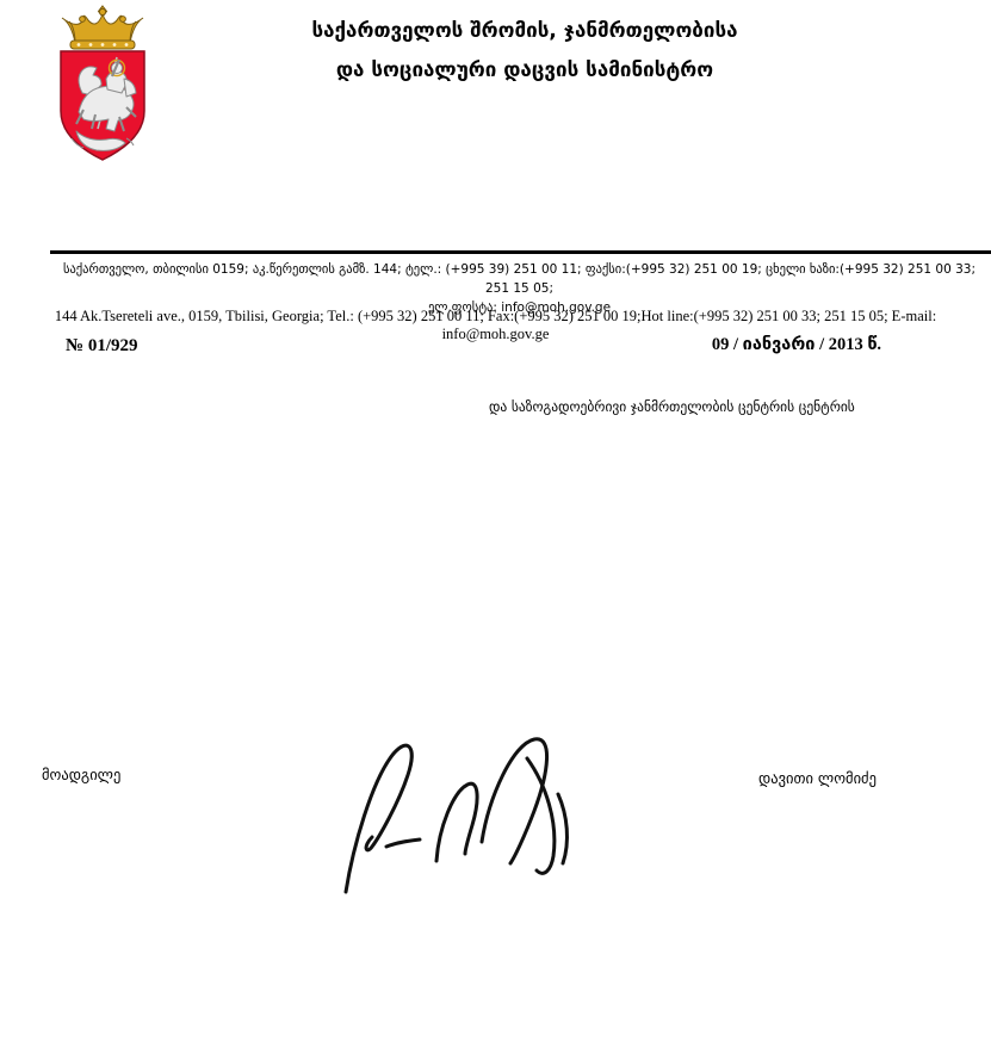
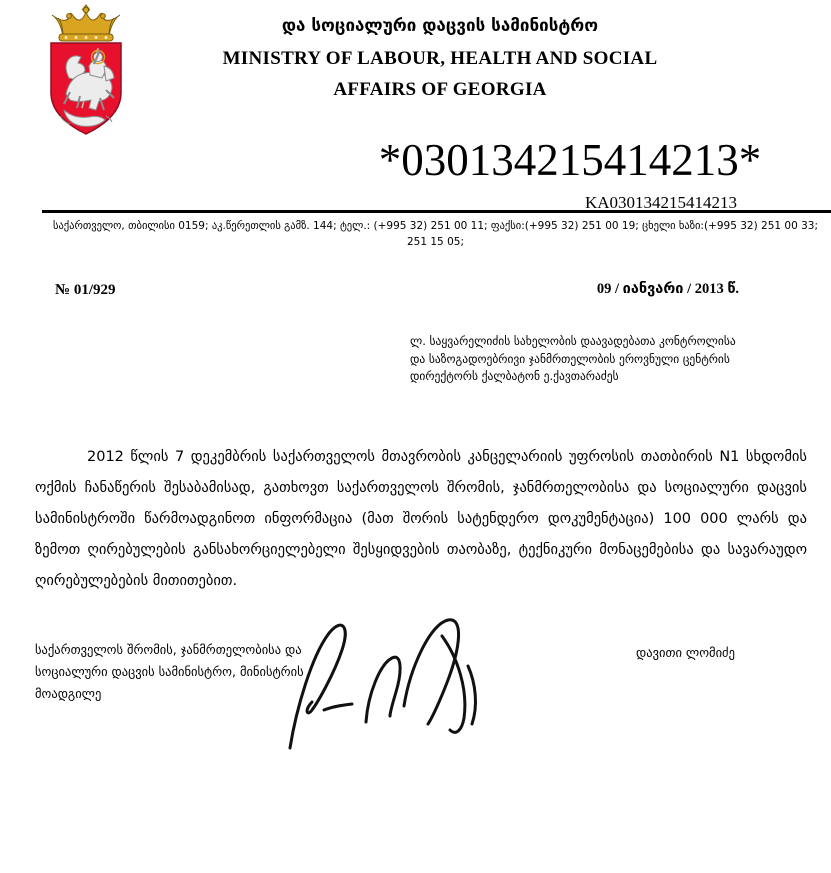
- საქართველოს შრომის, ჯანმრთელობისა
  და სოციალური დაცვის სამინისტრო
+ MINISTRY OF LABOUR, HEALTH AND SOCIAL
+ AFFAIRS OF GEORGIA
+ *030134215414213*
+ KA030134215414213
- საქართველო, თბილისი 0159; აკ.წერეთლის გამზ. 144; ტელ.: (+995 39) 251 00 11; ფაქსი:(+995 32) 251 00 19; ცხელი ხაზი:(+995 32) 251 00 33; 251 15 05;
+ საქართველო, თბილისი 0159; აკ.წერეთლის გამზ. 144; ტელ.: (+995 32) 251 00 11; ფაქსი:(+995 32) 251 00 19; ცხელი ხაზი:(+995 32) 251 00 33; 251 15 05;
- ელ.ფოსტა: info@moh.gov.ge
- 144 Ak.Tsereteli ave., 0159, Tbilisi, Georgia; Tel.: (+995 32) 251 00 11; Fax:(+995 32) 251 00 19;Hot line:(+995 32) 251 00 33; 251 15 05; E-mail: info@moh.gov.ge
  № 01/929
  09 / იანვარი / 2013 წ.
+ ლ. საყვარელიძის სახელობის დაავადებათა კონტროლისა
- და საზოგადოებრივი ჯანმრთელობის ცენტრის ცენტრის
+ და საზოგადოებრივი ჯანმრთელობის ეროვნული ცენტრის
+ დირექტორს ქალბატონ ე.ქავთარაძეს
+ 2012 წლის 7 დეკემბრის საქართველოს მთავრობის კანცელარიის უფროსის თათბირის N1 სხდომის ოქმის ჩანაწერის შესაბამისად, გათხოვთ საქართველოს შრომის, ჯანმრთელობისა და სოციალური დაცვის სამინისტროში წარმოადგინოთ ინფორმაცია (მათ შორის სატენდერო დოკუმენტაცია) 100 000 ლარს და ზემოთ ღირებულების განსახორციელებელი შესყიდვების თაობაზე, ტექნიკური მონაცემებისა და სავარაუდო ღირებულებების მითითებით.
+ საქართველოს შრომის, ჯანმრთელობისა და
+ სოციალური დაცვის სამინისტრო, მინისტრის
  მოადგილე
  დავითი ლომიძე
